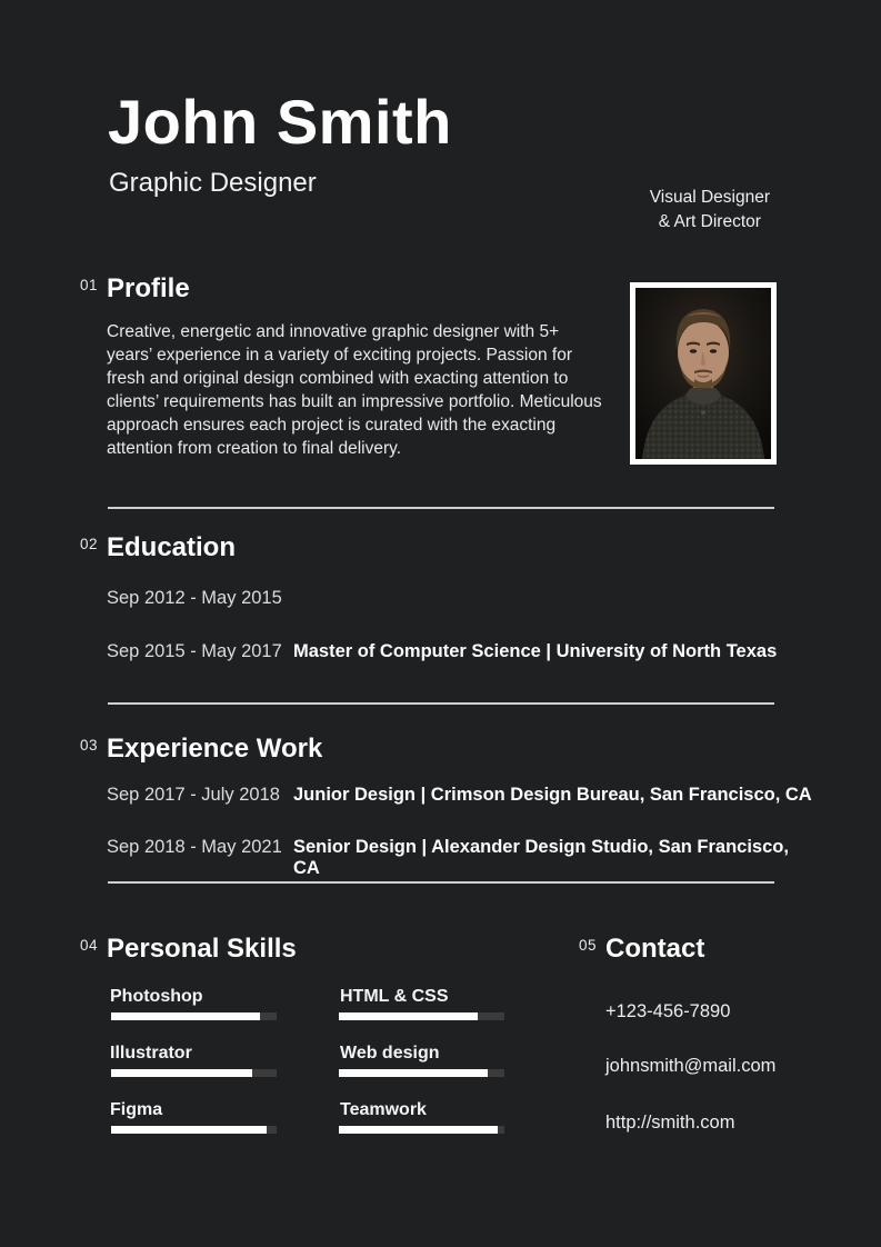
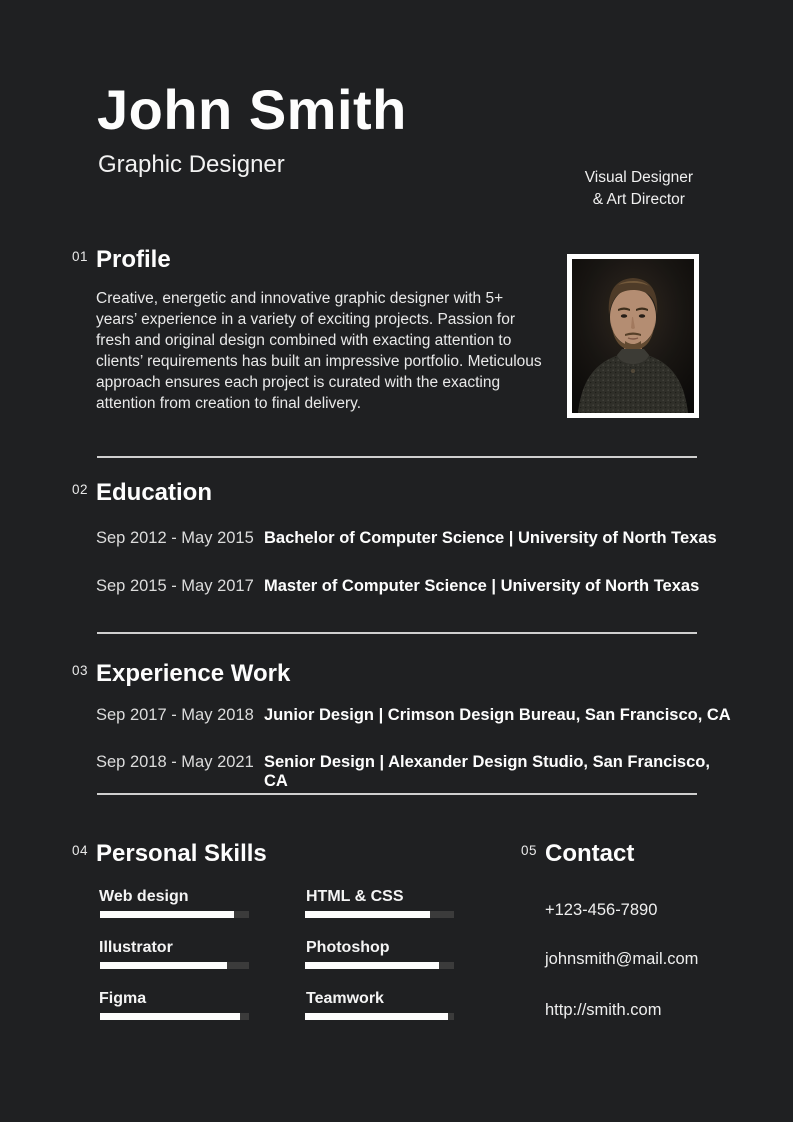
  John Smith
  Graphic Designer
  Visual Designer
  & Art Director
  01
  Profile
  Creative, energetic and innovative graphic designer with 5+ years’ experience in a variety of exciting projects. Passion for fresh and original design combined with exacting attention to clients’ requirements has built an impressive portfolio. Meticulous approach ensures each project is curated with the exacting attention from creation to final delivery.
  02
  Education
  Sep 2012 - May 2015
+ Bachelor of Computer Science | University of North Texas
  Sep 2015 - May 2017
  Master of Computer Science | University of North Texas
  03
  Experience Work
- Sep 2017 - July 2018
+ Sep 2017 - May 2018
  Junior Design | Crimson Design Bureau, San Francisco, CA
  Sep 2018 - May 2021
  Senior Design | Alexander Design Studio, San Francisco, CA
  04
  Personal Skills
- Photoshop
+ Web design
  Illustrator
  Figma
  HTML & CSS
- Web design
+ Photoshop
  Teamwork
  05
  Contact
  +123-456-7890
  johnsmith@mail.com
  http://smith.com
